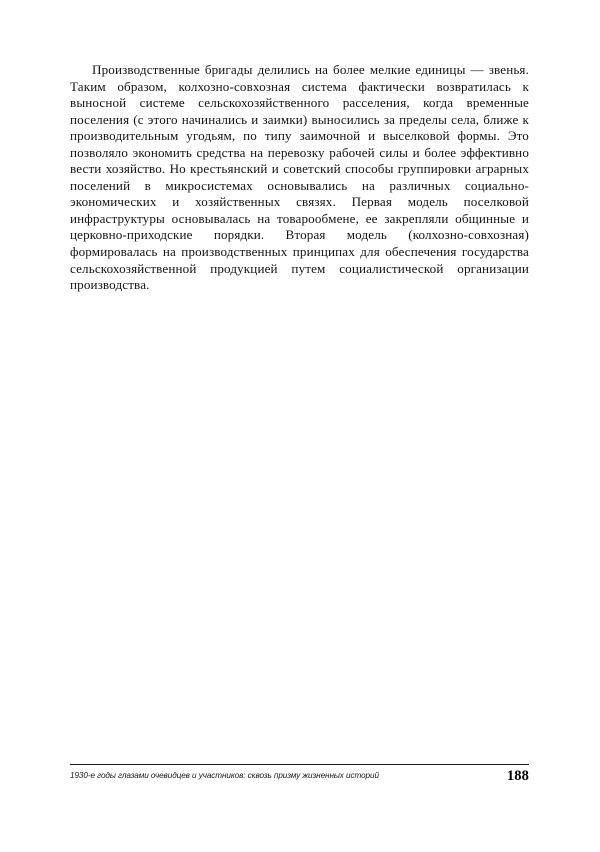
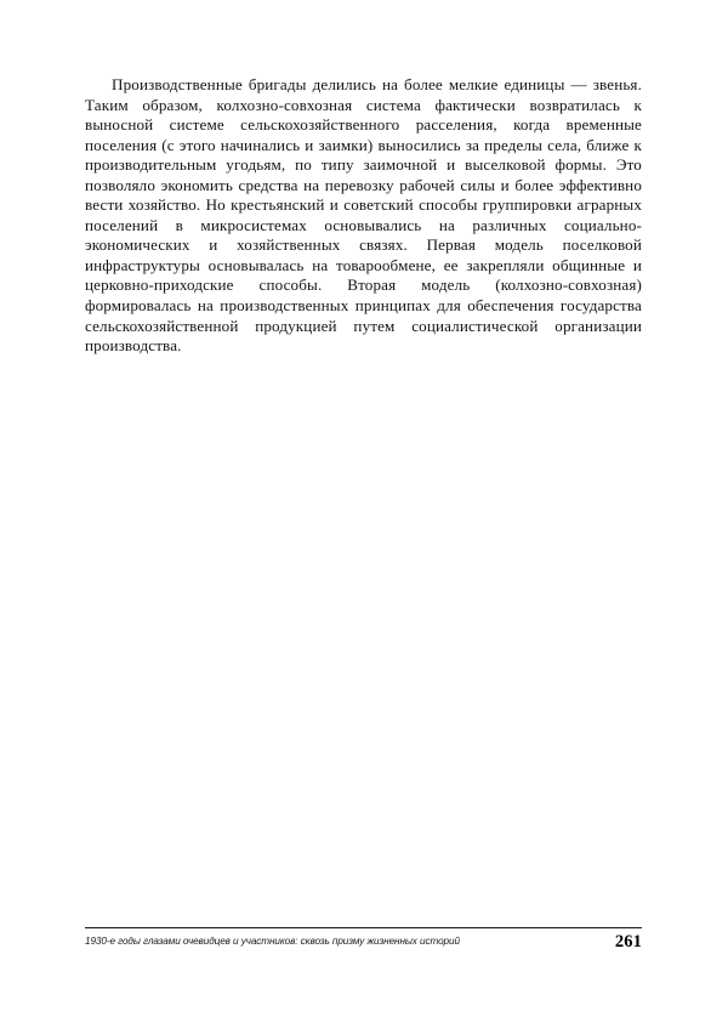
- Производственные бригады делились на более мелкие единицы — звенья. Таким образом, колхозно-совхозная система фактически возвратилась к выносной системе сельскохозяйственного расселения, когда временные поселения (с этого начинались и заимки) выносились за пределы села, ближе к производительным угодьям, по типу заимочной и выселковой формы. Это позволяло экономить средства на перевозку рабочей силы и более эффективно вести хозяйство. Но крестьянский и советский способы группировки аграрных поселений в микросистемах основывались на различных социально-экономических и хозяйственных связях. Первая модель поселковой инфраструктуры основывалась на товарообмене, ее закрепляли общинные и церковно-приходские порядки. Вторая модель (колхозно-совхозная) формировалась на производственных принципах для обеспечения государства сельскохозяйственной продукцией путем социалистической организации производства.
+ Производственные бригады делились на более мелкие единицы — звенья. Таким образом, колхозно-совхозная система фактически возвратилась к выносной системе сельскохозяйственного расселения, когда временные поселения (с этого начинались и заимки) выносились за пределы села, ближе к производительным угодьям, по типу заимочной и выселковой формы. Это позволяло экономить средства на перевозку рабочей силы и более эффективно вести хозяйство. Но крестьянский и советский способы группировки аграрных поселений в микросистемах основывались на различных социально-экономических и хозяйственных связях. Первая модель поселковой инфраструктуры основывалась на товарообмене, ее закрепляли общинные и церковно-приходские способы. Вторая модель (колхозно-совхозная) формировалась на производственных принципах для обеспечения государства сельскохозяйственной продукцией путем социалистической организации производства.
  1930-е годы глазами очевидцев и участников: сквозь призму жизненных историй
- 188
+ 261
